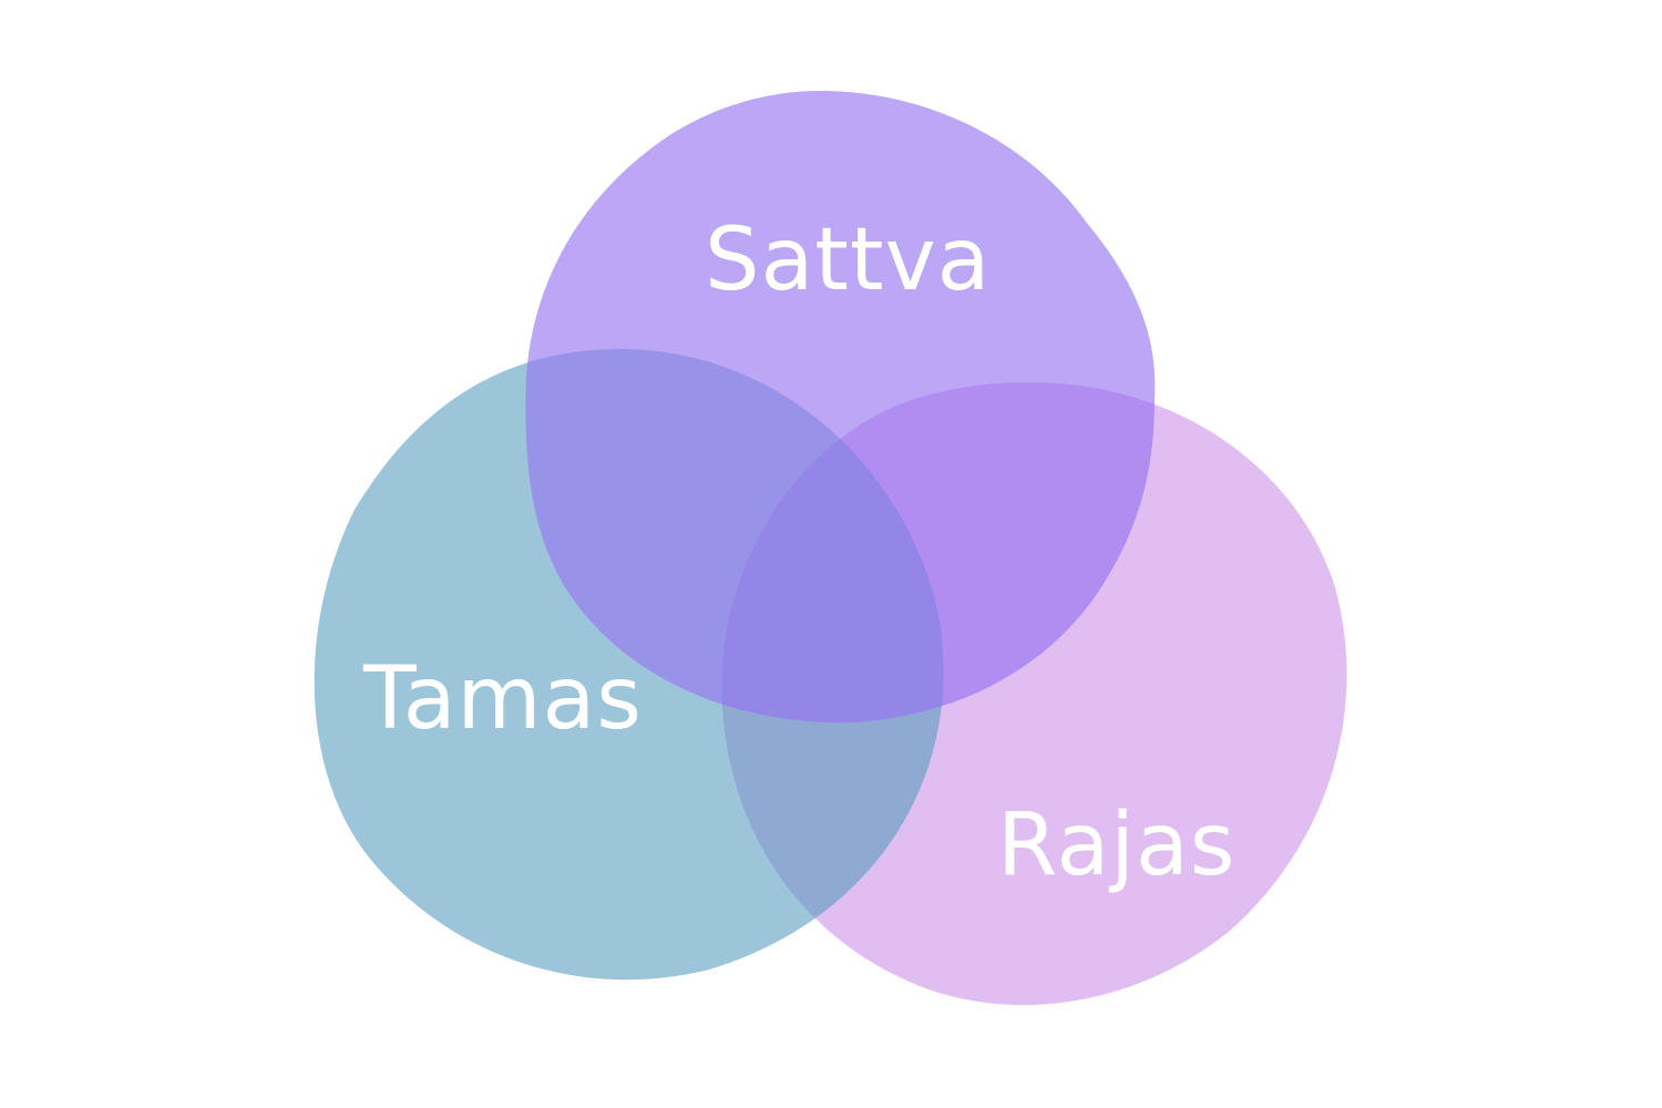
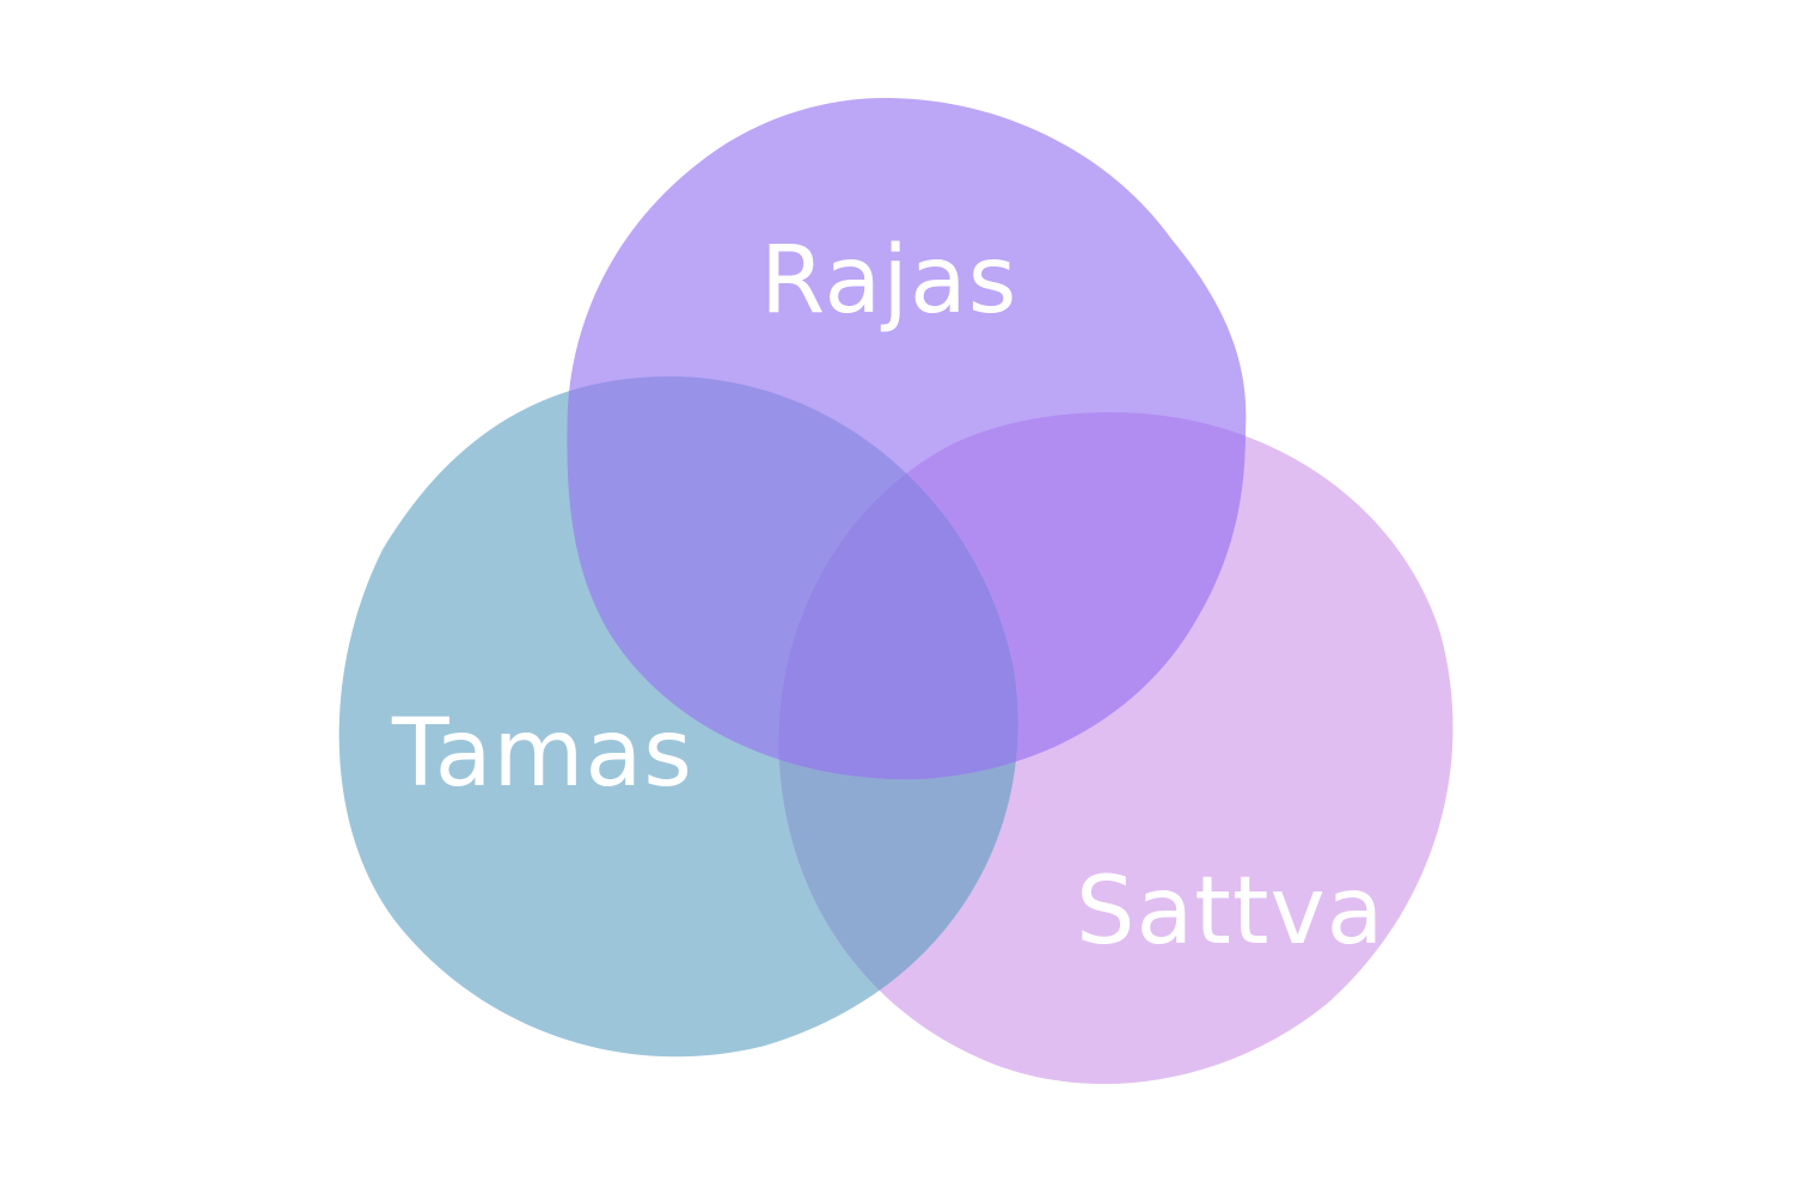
- Sattva
+ Rajas
  Tamas
- Rajas
+ Sattva
